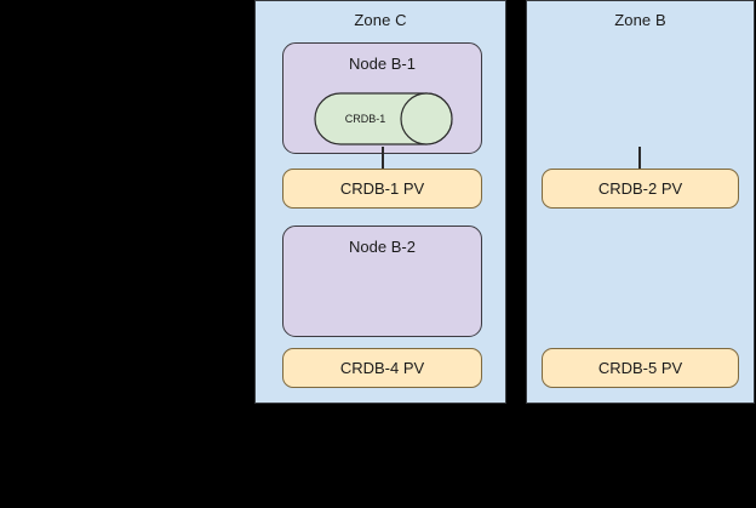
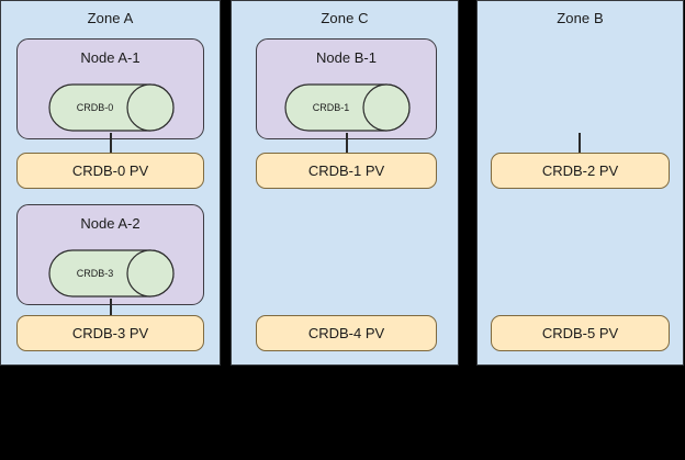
+ Zone A
+ Node A-1
+ CRDB-0
+ CRDB-0 PV
+ Node A-2
+ CRDB-3
+ CRDB-3 PV
  Zone C
  Node B-1
  CRDB-1
  CRDB-1 PV
- Node B-2
  CRDB-4 PV
  Zone B
  CRDB-2 PV
  CRDB-5 PV
